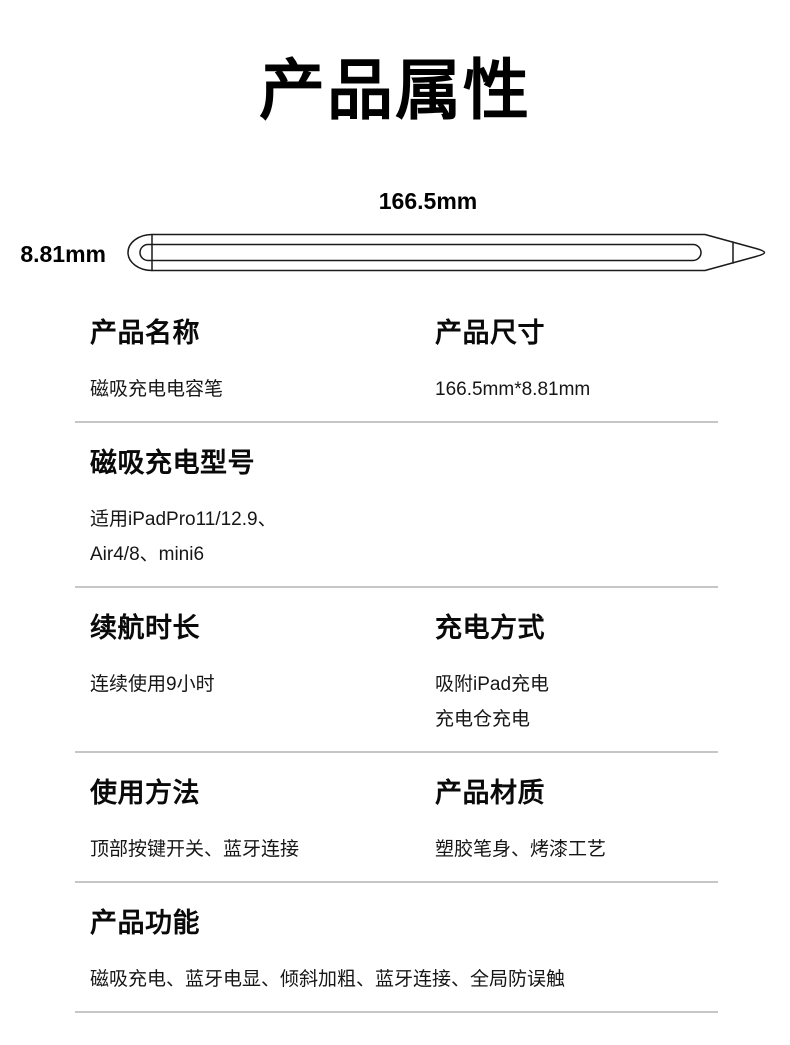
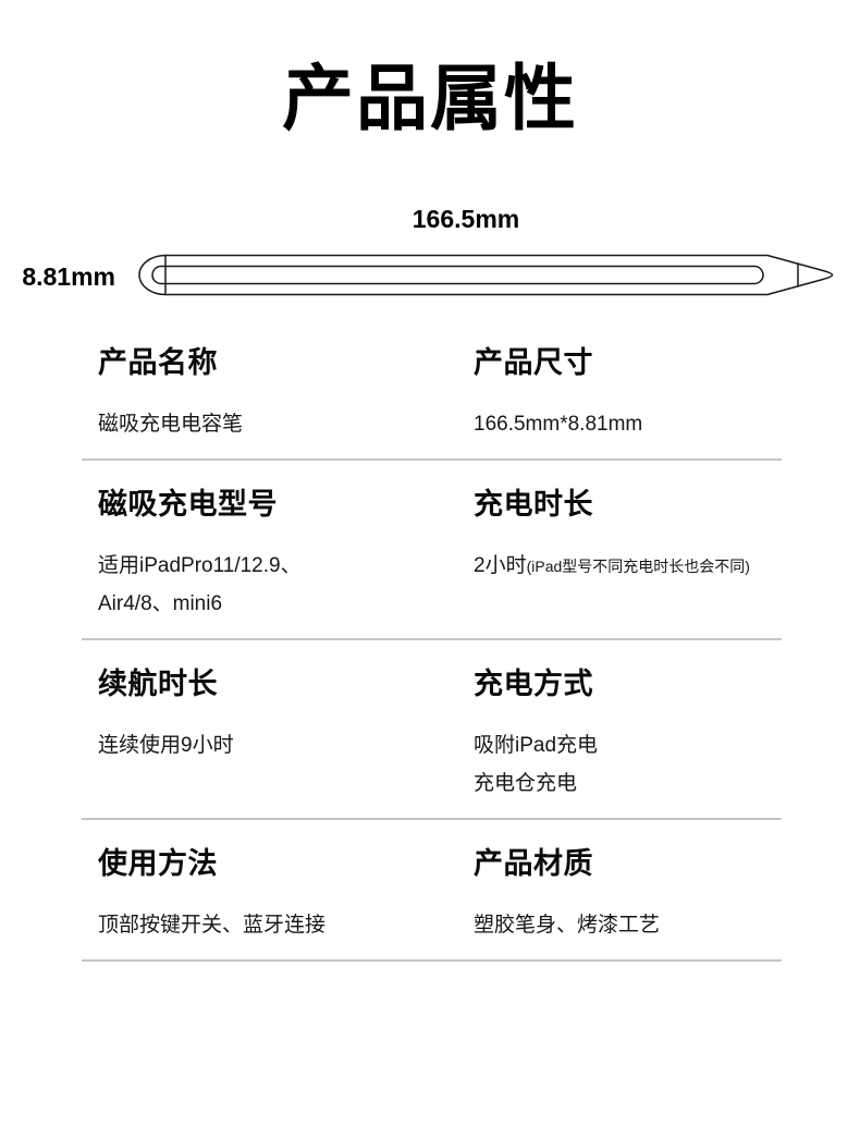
  产品属性
  166.5mm
  8.81mm
  产品名称
  磁吸充电电容笔
  产品尺寸
  166.5mm*8.81mm
  磁吸充电型号
  适用iPadPro11/12.9、
  Air4/8、mini6
+ 充电时长
+ 2小时(iPad型号不同充电时长也会不同)
  续航时长
  连续使用9小时
  充电方式
  吸附iPad充电
  充电仓充电
  使用方法
  顶部按键开关、蓝牙连接
  产品材质
  塑胶笔身、烤漆工艺
- 产品功能
- 磁吸充电、蓝牙电显、倾斜加粗、蓝牙连接、全局防误触
